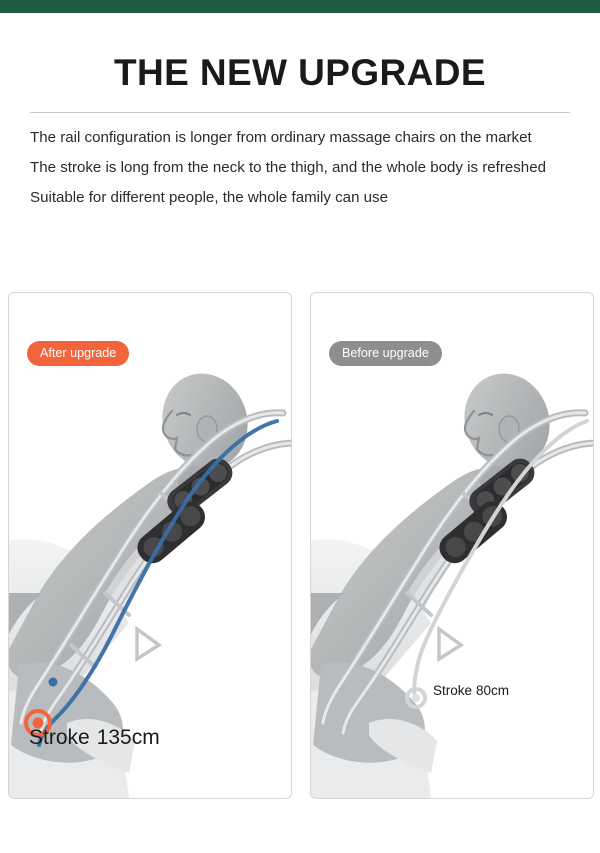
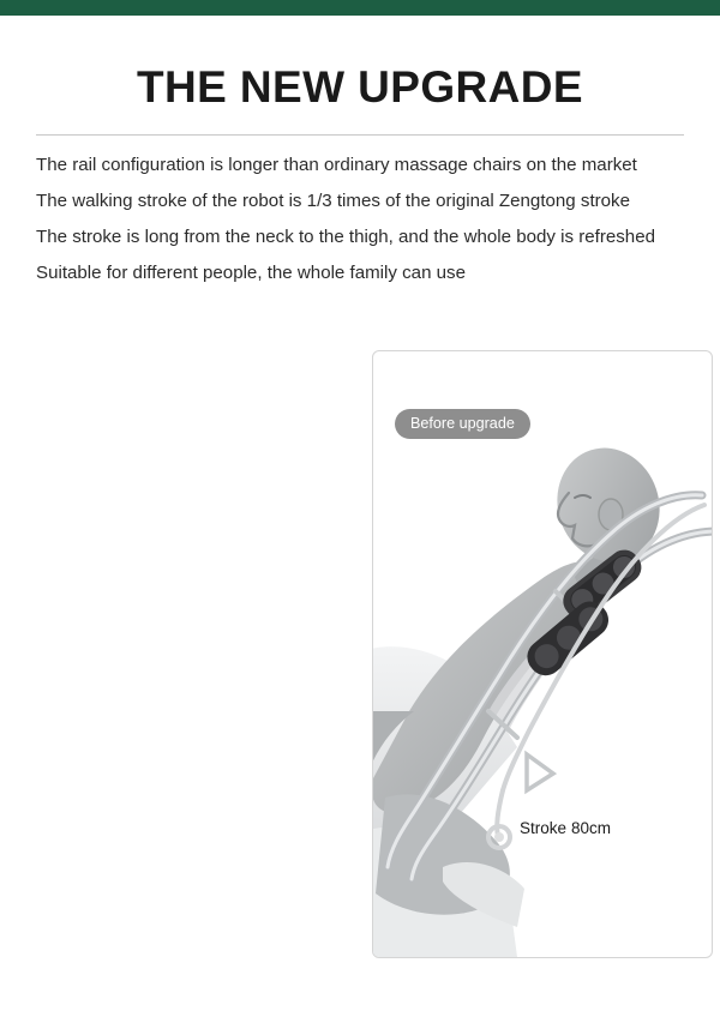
  THE NEW UPGRADE
- The rail configuration is longer from ordinary massage chairs on the market
+ The rail configuration is longer than ordinary massage chairs on the market
+ The walking stroke of the robot is 1/3 times of the original Zengtong stroke
  The stroke is long from the neck to the thigh, and the whole body is refreshed
  Suitable for different people, the whole family can use
- After upgrade
- Stroke 135cm
  Before upgrade
  Stroke 80cm
